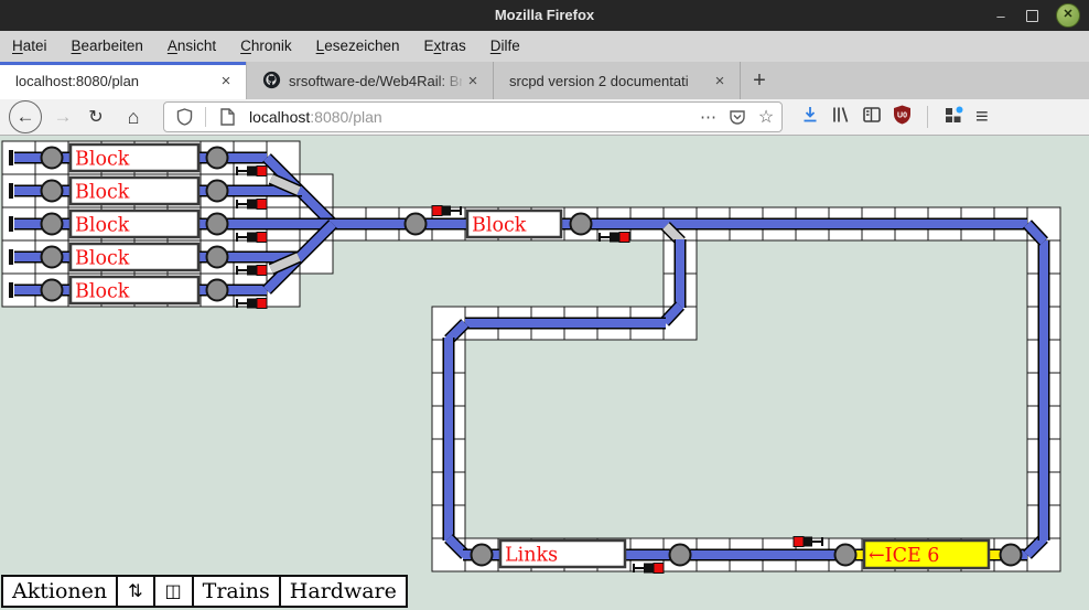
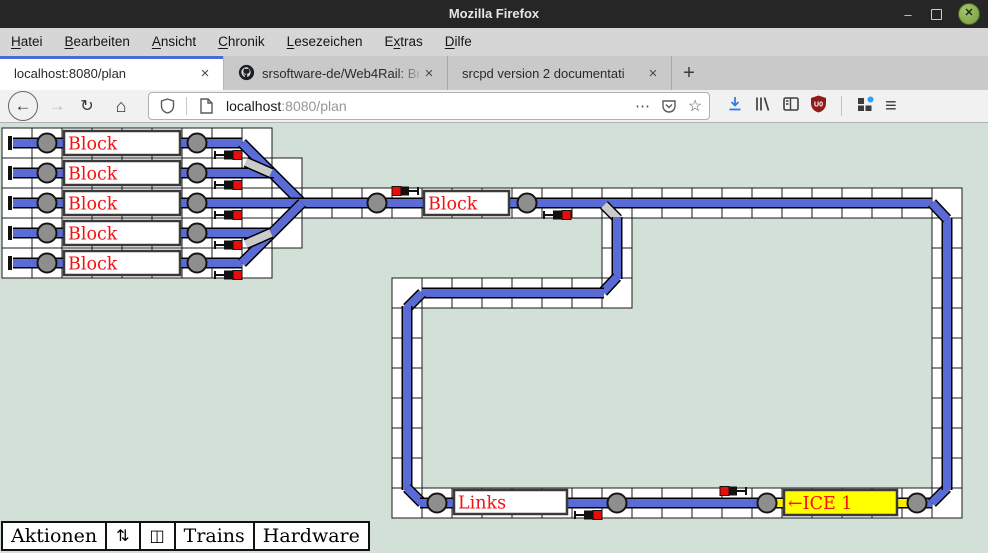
  Mozilla Firefox
  –
  ✕
  Hatei
  Bearbeiten
  Ansicht
  Chronik
  Lesezeichen
  Extras
  Dilfe
  localhost:8080/plan
  ×
  srsoftware-de/Web4Ra
  ×
  srcpd version 2 documentat
  ×
  +
  ←
  →
  ↻
  ⌂
  localhost:8080/plan
  ⋯
  ☆
  ≡
  Block
  Block
  Block
  Block
  Block
  Block
  Links
- ←ICE 6
+ ←ICE 1
  Aktionen
  ⇅
  ◫
  Trains
  Hardware
